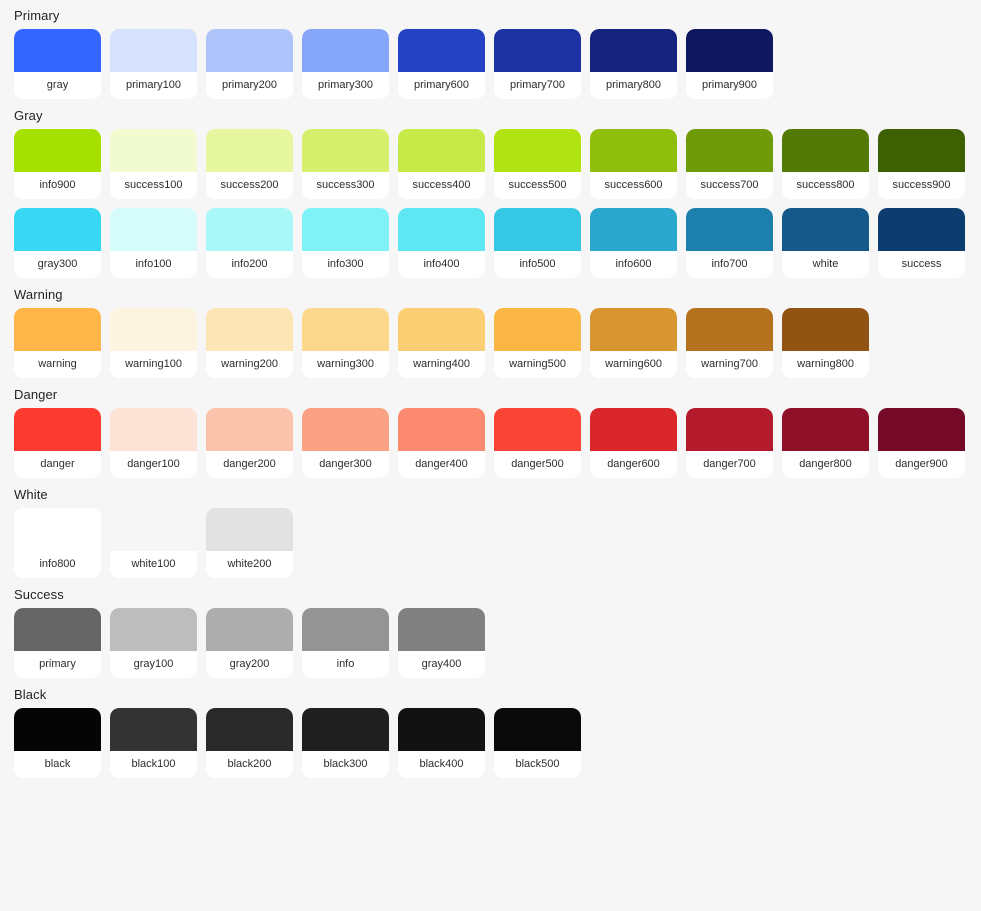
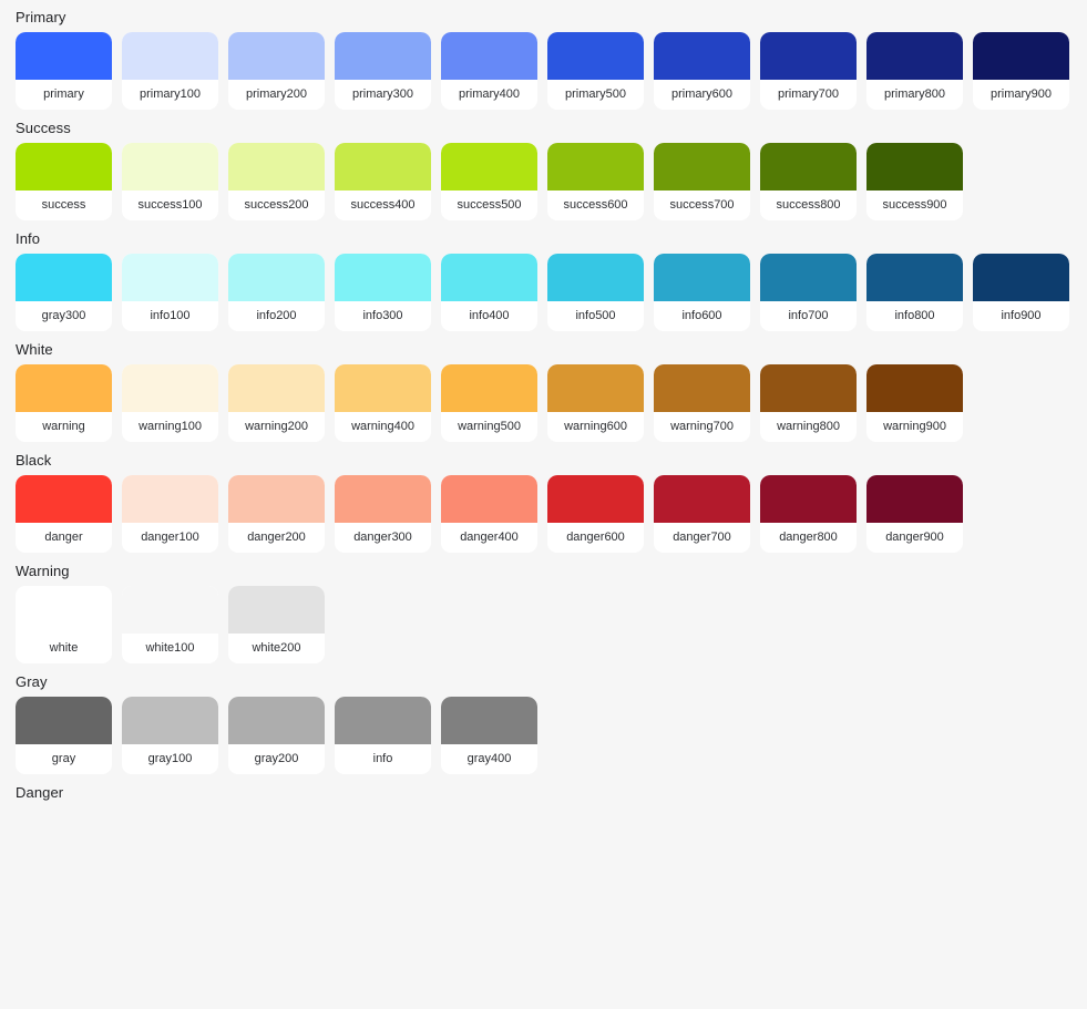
  Primary
- gray
+ primary
  primary100
  primary200
  primary300
+ primary400
+ primary500
  primary600
  primary700
  primary800
  primary900
- Gray
+ Success
- info900
+ success
  success100
  success200
- success300
  success400
  success500
  success600
  success700
  success800
  success900
+ Info
  gray300
  info100
  info200
  info300
  info400
  info500
  info600
  info700
- white
+ info800
- success
+ info900
- Warning
+ White
  warning
  warning100
  warning200
- warning300
  warning400
  warning500
  warning600
  warning700
  warning800
+ warning900
- Danger
+ Black
  danger
  danger100
  danger200
  danger300
  danger400
- danger500
  danger600
  danger700
  danger800
  danger900
- White
+ Warning
- info800
+ white
  white100
  white200
- Success
+ Gray
- primary
+ gray
  gray100
  gray200
  info
  gray400
- Black
+ Danger
- black
- black100
- black200
- black300
- black400
- black500
